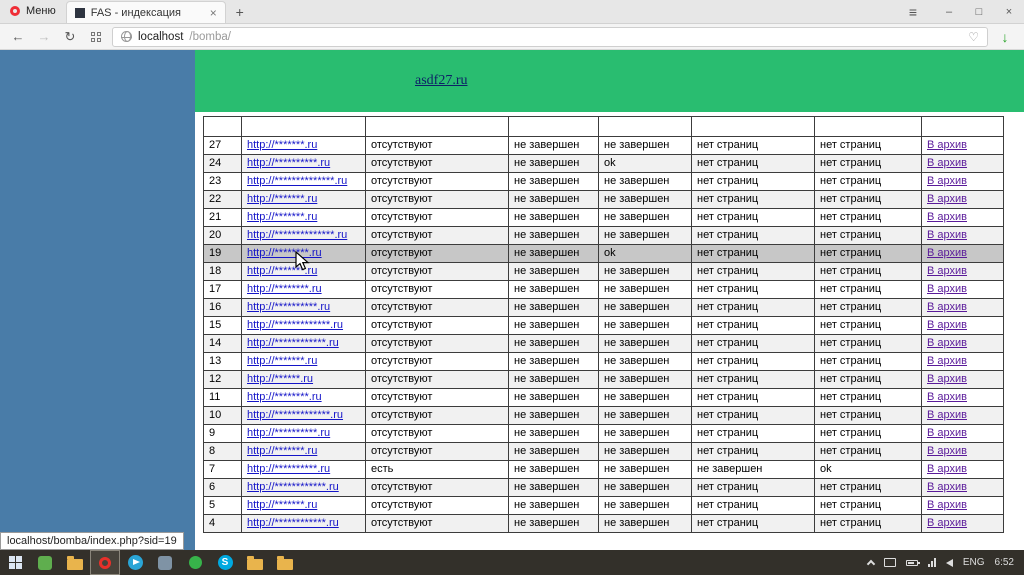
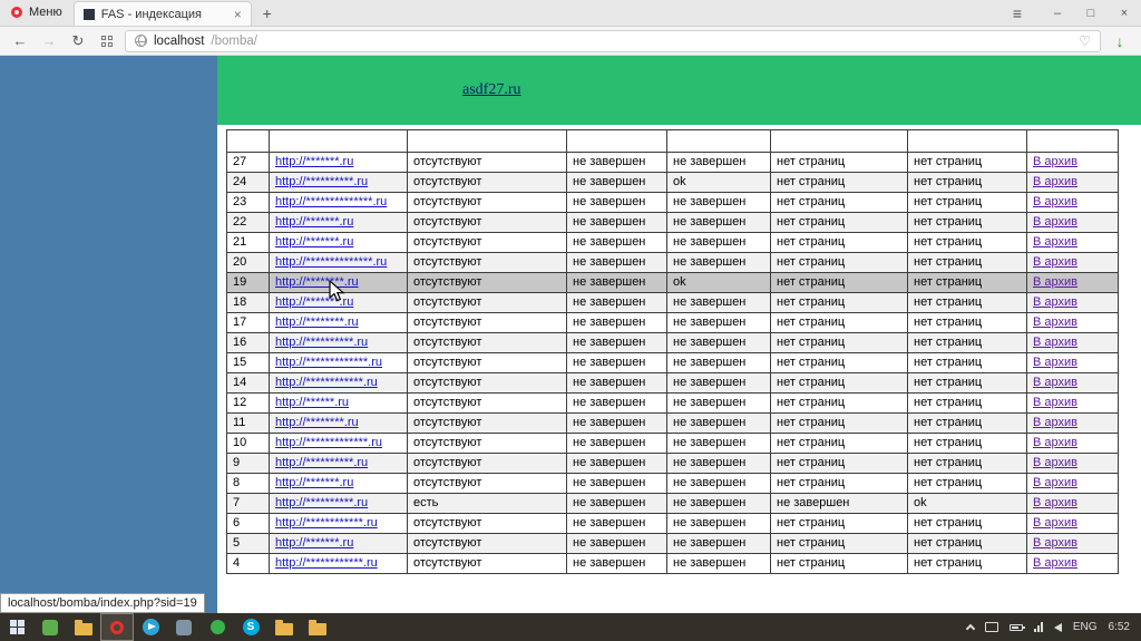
  Меню
  FAS - индексация
  ×
  +
  ≡
  –
  □
  ×
  ←
  →
  ↻
  localhost
  /bomba/
  ♡
  ↓
  asdf27.ru
  27	http://*******.ru	отсутствуют	не завершен	не завершен	нет страниц	нет страниц	В архив
  24	http://**********.ru	отсутствуют	не завершен	ok	нет страниц	нет страниц	В архив
  23	http://**************.ru	отсутствуют	не завершен	не завершен	нет страниц	нет страниц	В архив
  22	http://*******.ru	отсутствуют	не завершен	не завершен	нет страниц	нет страниц	В архив
  21	http://*******.ru	отсутствуют	не завершен	не завершен	нет страниц	нет страниц	В архив
  20	http://**************.ru	отсутствуют	не завершен	не завершен	нет страниц	нет страниц	В архив
  19	http://********.ru	отсутствуют	не завершен	ok	нет страниц	нет страниц	В архив
  18	http://*******.ru	отсутствуют	не завершен	не завершен	нет страниц	нет страниц	В архив
  17	http://********.ru	отсутствуют	не завершен	не завершен	нет страниц	нет страниц	В архив
  16	http://**********.ru	отсутствуют	не завершен	не завершен	нет страниц	нет страниц	В архив
  15	http://*************.ru	отсутствуют	не завершен	не завершен	нет страниц	нет страниц	В архив
  14	http://************.ru	отсутствуют	не завершен	не завершен	нет страниц	нет страниц	В архив
- 13	http://*******.ru	отсутствуют	не завершен	не завершен	нет страниц	нет страниц	В архив
  12	http://******.ru	отсутствуют	не завершен	не завершен	нет страниц	нет страниц	В архив
  11	http://********.ru	отсутствуют	не завершен	не завершен	нет страниц	нет страниц	В архив
  10	http://*************.ru	отсутствуют	не завершен	не завершен	нет страниц	нет страниц	В архив
  9	http://**********.ru	отсутствуют	не завершен	не завершен	нет страниц	нет страниц	В архив
  8	http://*******.ru	отсутствуют	не завершен	не завершен	нет страниц	нет страниц	В архив
  7	http://**********.ru	есть	не завершен	не завершен	не завершен	ok	В архив
  6	http://************.ru	отсутствуют	не завершен	не завершен	нет страниц	нет страниц	В архив
  5	http://*******.ru	отсутствуют	не завершен	не завершен	нет страниц	нет страниц	В архив
  4	http://************.ru	отсутствуют	не завершен	не завершен	нет страниц	нет страниц	В архив
  localhost/bomba/index.php?sid=19
  ENG
  6:52
